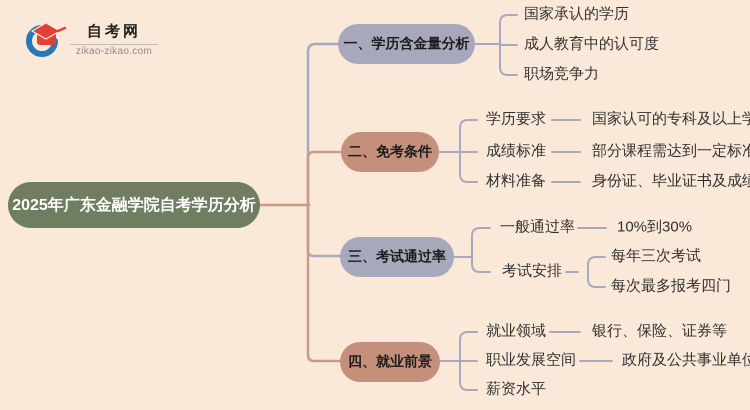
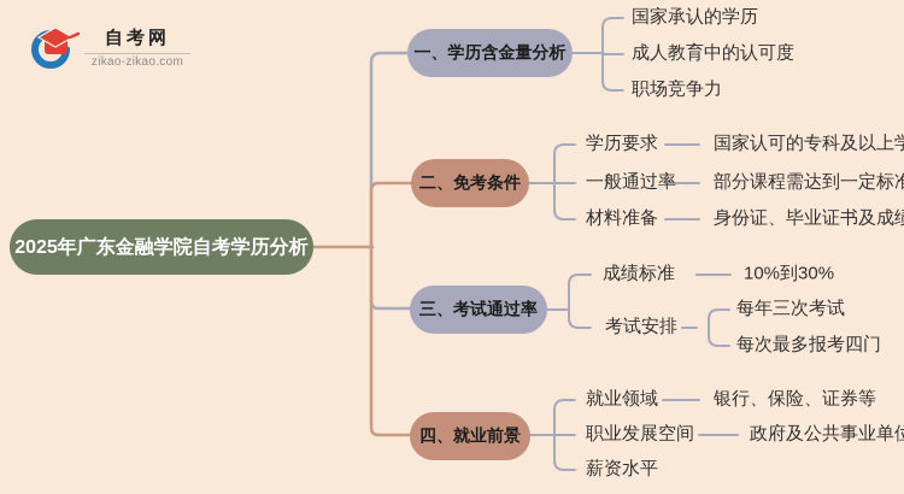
  自考网
  zikao-zikao.com
  2025年广东金融学院自考学历分析
  一、学历含金量分析
  二、免考条件
  三、考试通过率
  四、就业前景
  国家承认的学历
  成人教育中的认可度
  职场竞争力
  学历要求
  国家认可的专科及以上
- 成绩标准
+ 一般通过率
  部分课程需达到一定标
  材料准备
  身份证、毕业证书及成
- 一般通过率
+ 成绩标准
  10%到30%
  考试安排
  每年三次考试
  每次最多报考四门
  就业领域
  银行、保险、证券等
  职业发展空间
  政府及公共事业单
  薪资水平
